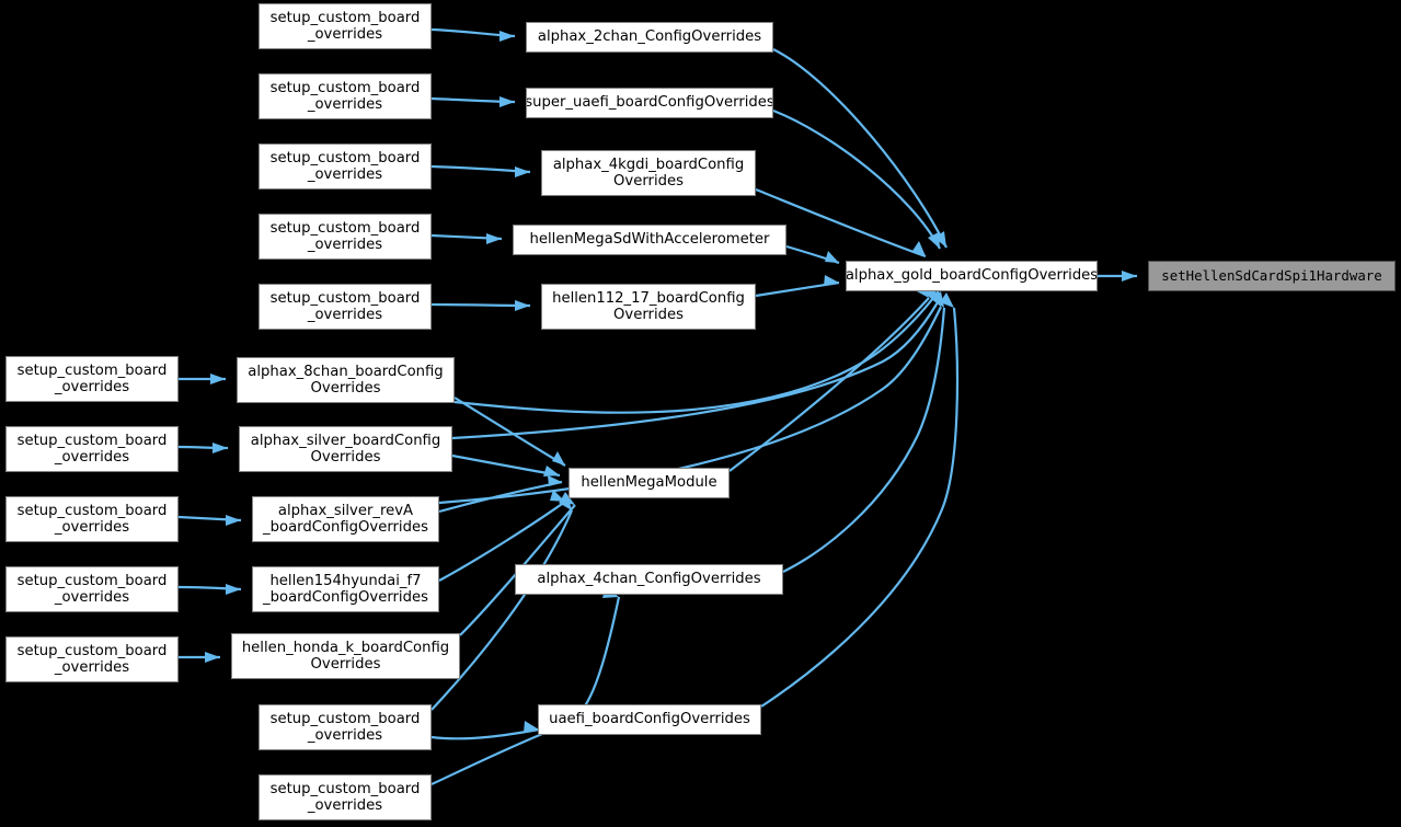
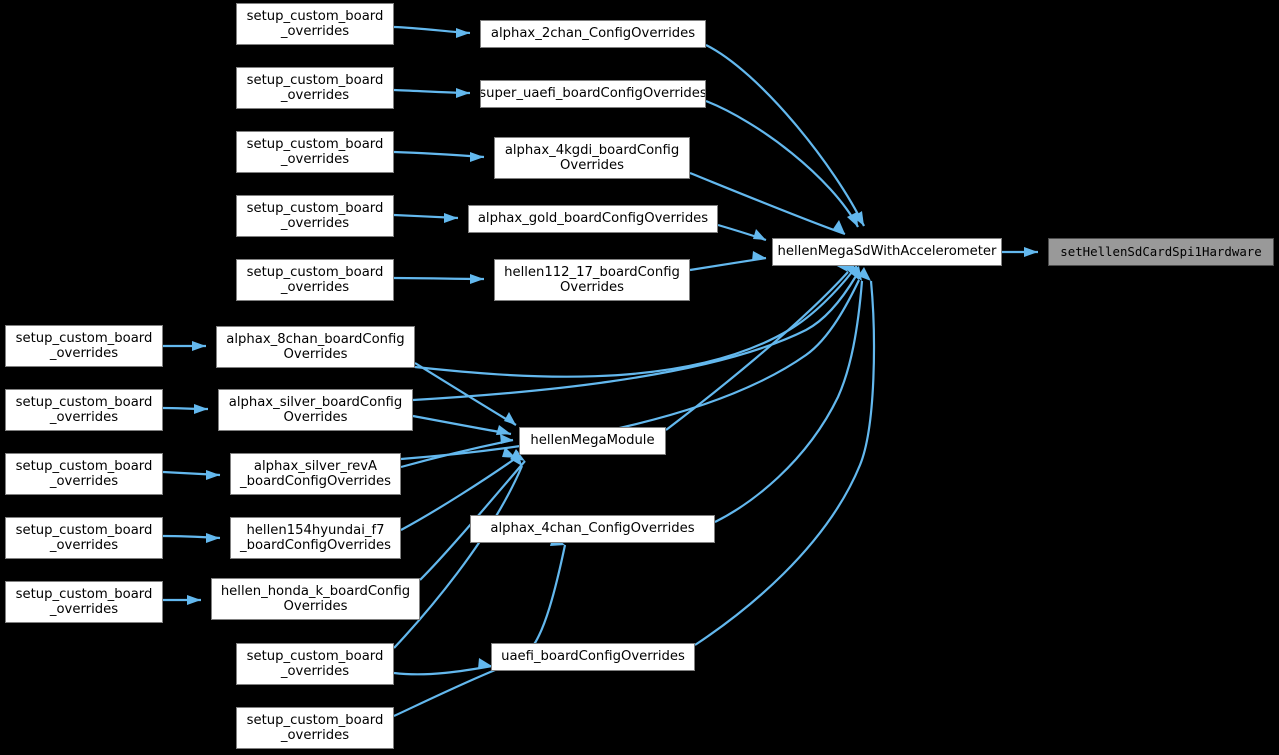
  setup_custom_board
  _overrides
  alphax_2chan_ConfigOverrides
  setup_custom_board
  _overrides
  super_uaefi_boardConfigOverrides
  setup_custom_board
  _overrides
  alphax_4kgdi_boardConfig
  Overrides
  setup_custom_board
  _overrides
- hellenMegaSdWithAccelerometer
+ alphax_gold_boardConfigOverrides
  setup_custom_board
  _overrides
  hellen112_17_boardConfig
  Overrides
  setup_custom_board
  _overrides
  alphax_8chan_boardConfig
  Overrides
  setup_custom_board
  _overrides
  alphax_silver_boardConfig
  Overrides
  setup_custom_board
  _overrides
  alphax_silver_revA
  _boardConfigOverrides
  setup_custom_board
  _overrides
  hellen154hyundai_f7
  _boardConfigOverrides
  setup_custom_board
  _overrides
  hellen_honda_k_boardConfig
  Overrides
  setup_custom_board
  _overrides
  setup_custom_board
  _overrides
  hellenMegaModule
  alphax_4chan_ConfigOverrides
  uaefi_boardConfigOverrides
- alphax_gold_boardConfigOverrides
+ hellenMegaSdWithAccelerometer
  setHellenSdCardSpi1Hardware
